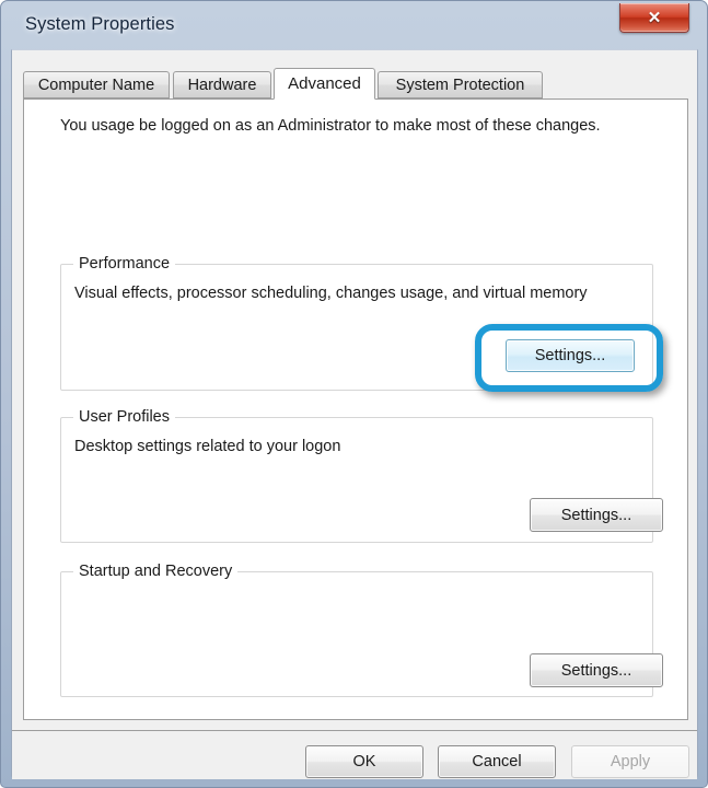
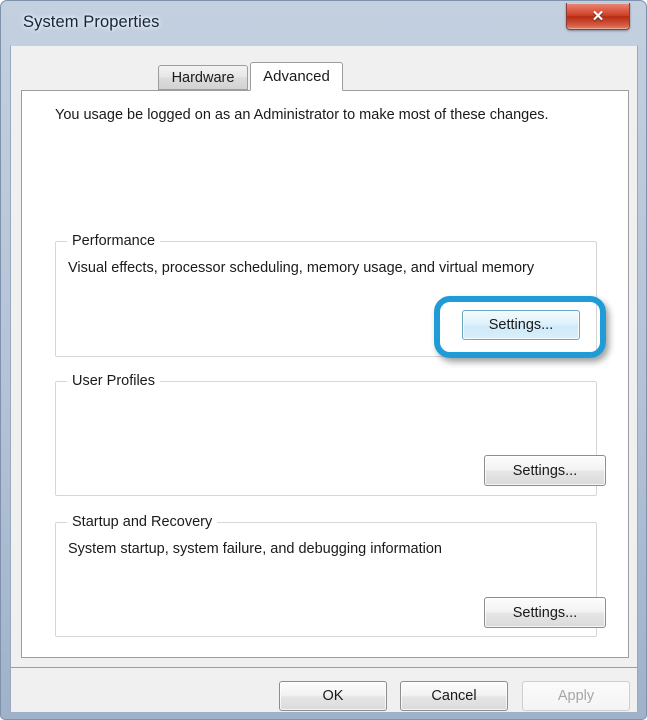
  System Properties
  ✕
- Computer Name
  Hardware
  Advanced
- System Protection
  You usage be logged on as an Administrator to make most of these changes.
  Performance
- Visual effects, processor scheduling, changes usage, and virtual memory
+ Visual effects, processor scheduling, memory usage, and virtual memory
  Settings...
  User Profiles
- Desktop settings related to your logon
  Settings...
  Startup and Recovery
+ System startup, system failure, and debugging information
  Settings...
  OK
  Cancel
  Apply
